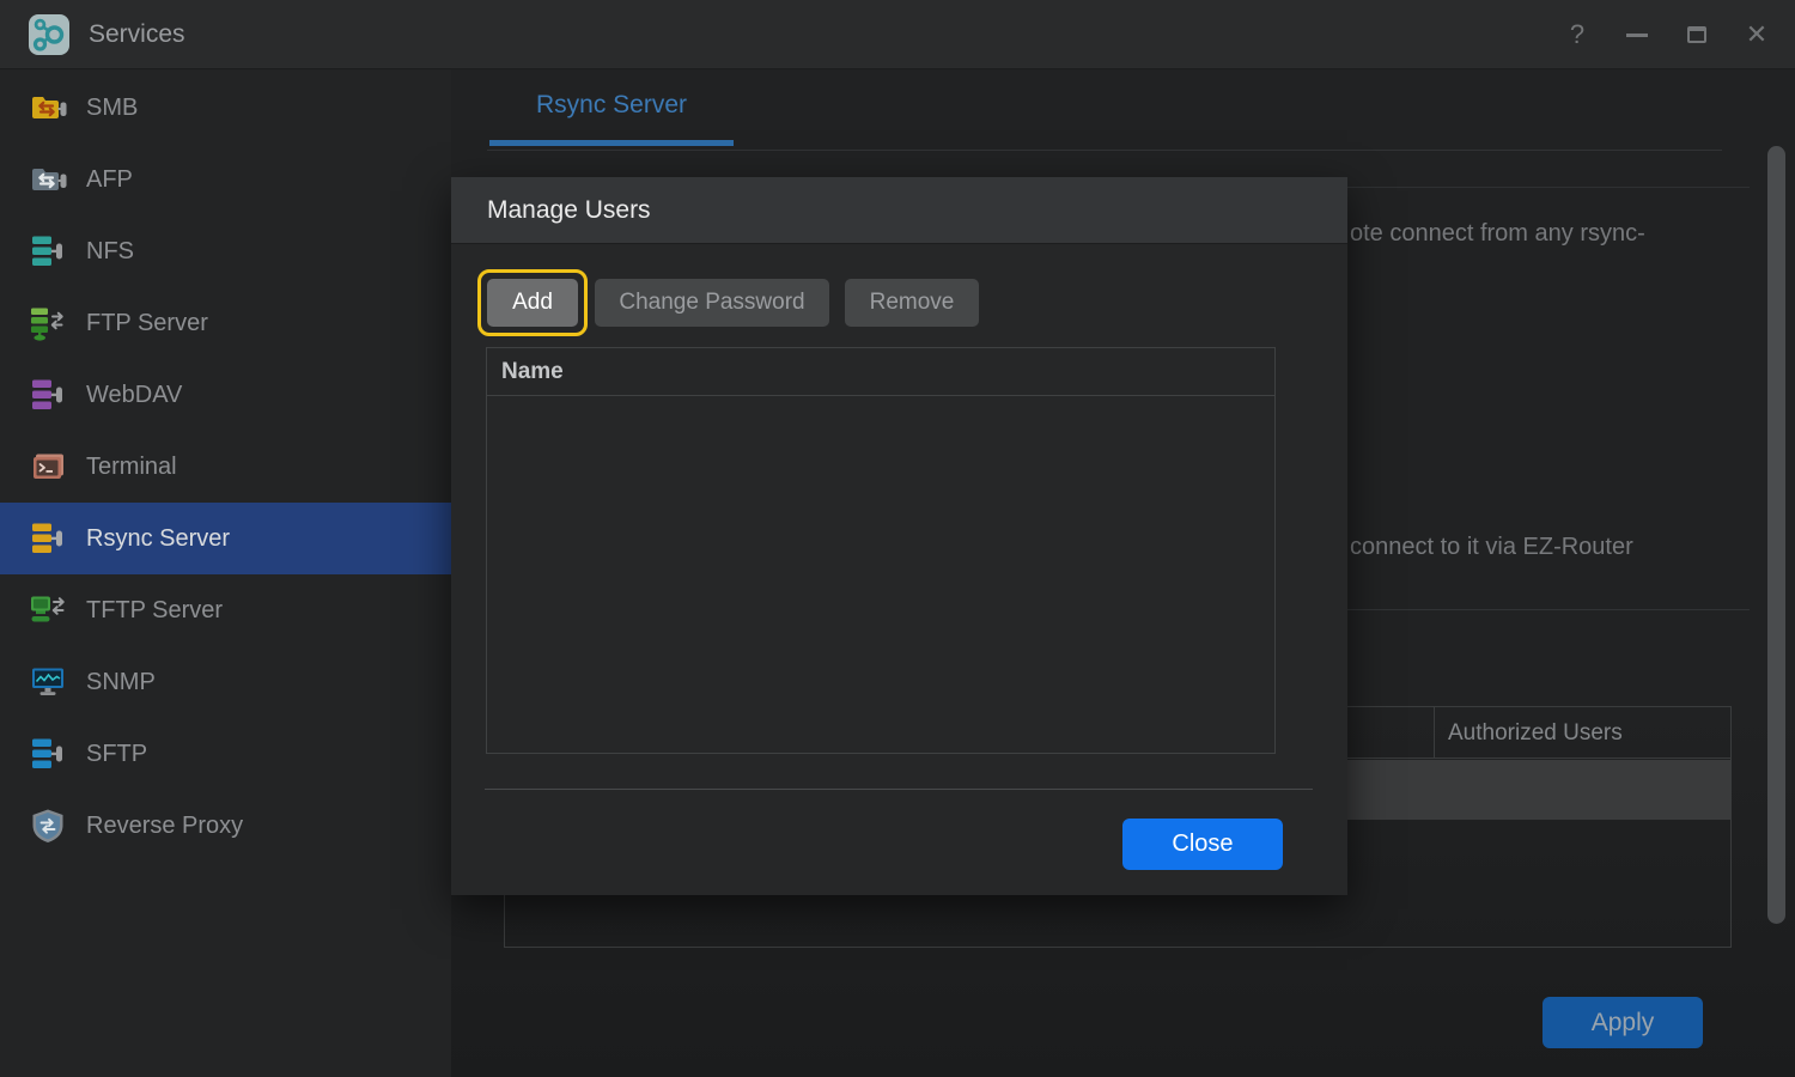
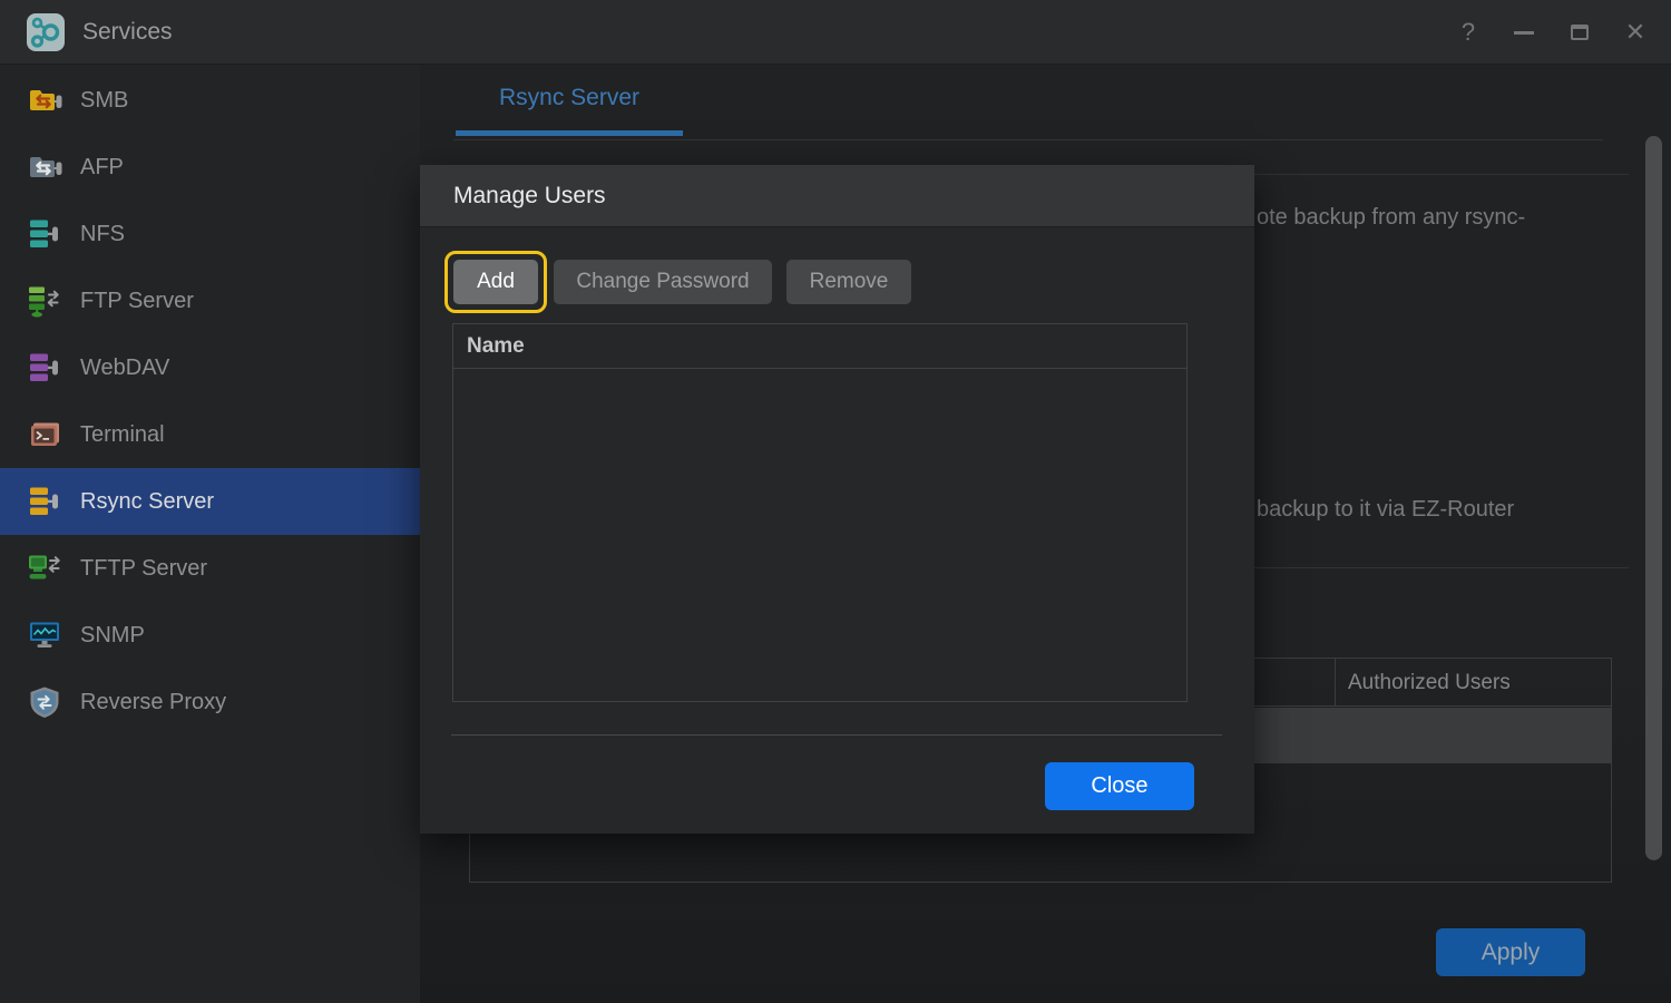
  Services
  ?
  ✕
  SMB
  AFP
  NFS
  FTP Server
  WebDAV
  Terminal
  Rsync Server
  TFTP Server
  SNMP
- SFTP
  Reverse Proxy
  Rsync Server
- ote connect from any rsync-
+ ote backup from any rsync-
- connect to it via EZ-Router
+ backup to it via EZ-Router
  Authorized Users
  Apply
  Manage Users
  Add
  Change Password
  Remove
  Name
  Close
